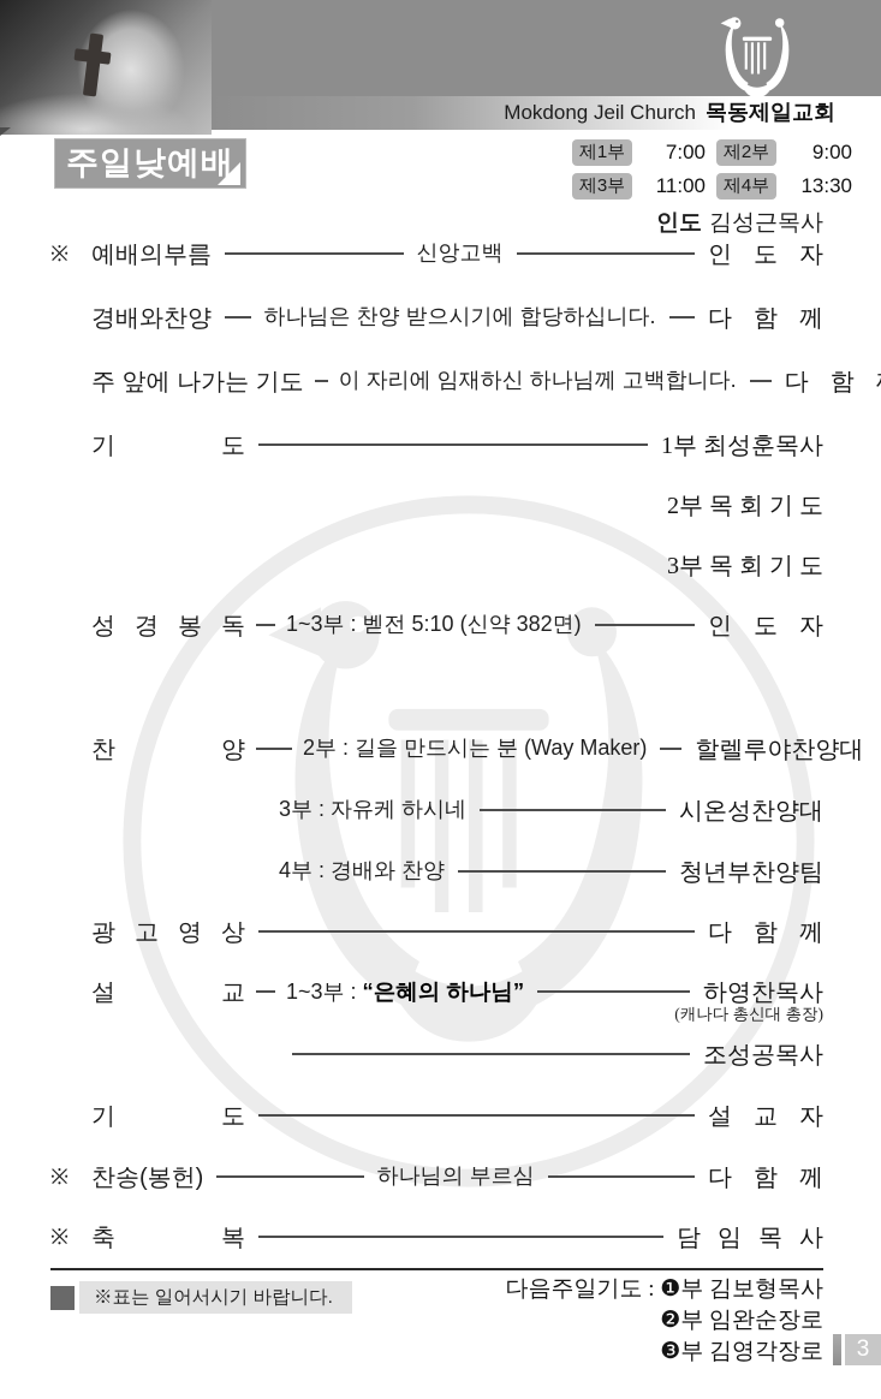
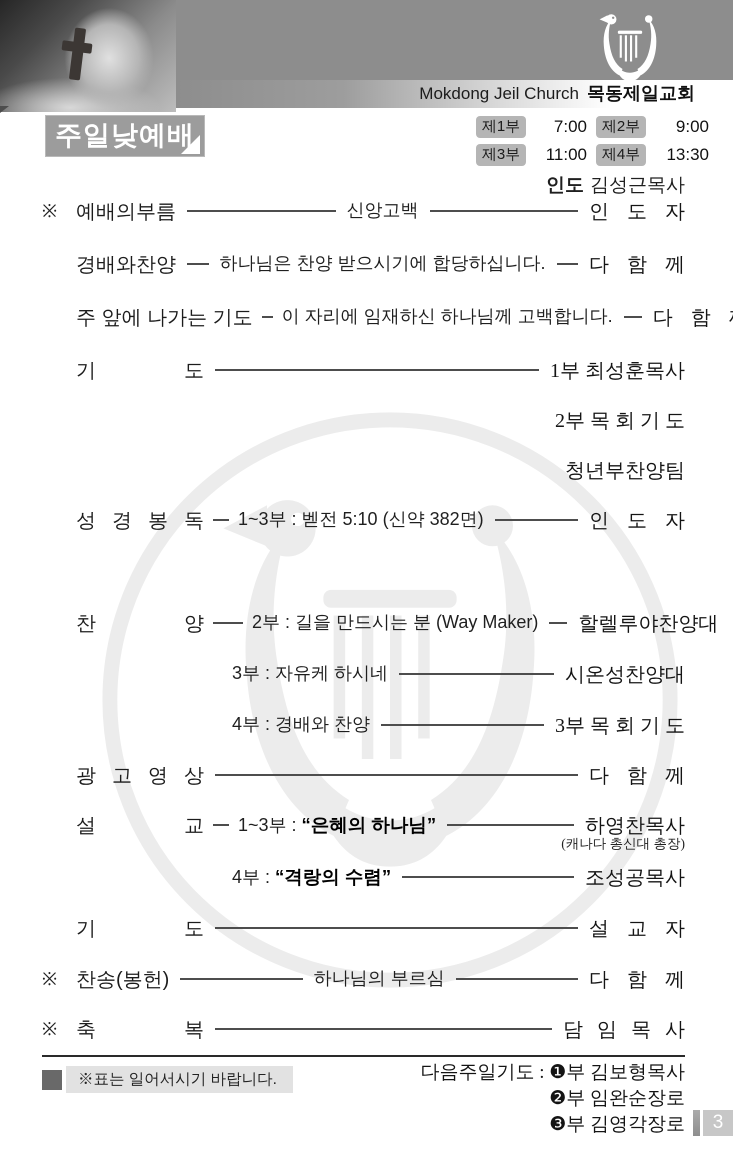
  Mokdong Jeil Church
  목동제일교회
  주일낮예배
  제1부
  7:00
  제2부
  9:00
  제3부
  11:00
  제4부
  13:30
  인도 김성근목사
  ※
  예배의부름
  신앙고백
  인 도 자
  경배와찬양
  하나님은 찬양 받으시기에 합당하십니다.
  다 함 께
  주 앞에 나가는 기도
  이 자리에 임재하신 하나님께 고백합니다.
  기 도
  1부 최성훈목사
  2부 목 회 기 도
- 3부 목 회 기 도
+ 청년부찬양팀
  성 경 봉 독
  1~3부 : 벧전 5:10 (신약 382면)
  인 도 자
  찬 양
  2부 : 길을 만드시는 분 (Way Maker)
  할렐루야찬양대
  3부 : 자유케 하시네
  시온성찬양대
  4부 : 경배와 찬양
- 청년부찬양팀
+ 3부 목 회 기 도
  광 고 영 상
  다 함 께
  설 교
  1~3부 : “은혜의 하나님”
  하영찬목사
  (캐나다 총신대 총장)
+ 4부 : “격랑의 수렴”
  조성공목사
  기 도
  설 교 자
  ※
  찬송(봉헌)
  하나님의 부르심
  다 함 께
  ※
  축 복
  담 임 목 사
  ※표는 일어서시기 바랍니다.
  다음주일기도 : ❶부 김보형목사
  ❷부 임완순장로
  ❸부 김영각장로
  3
